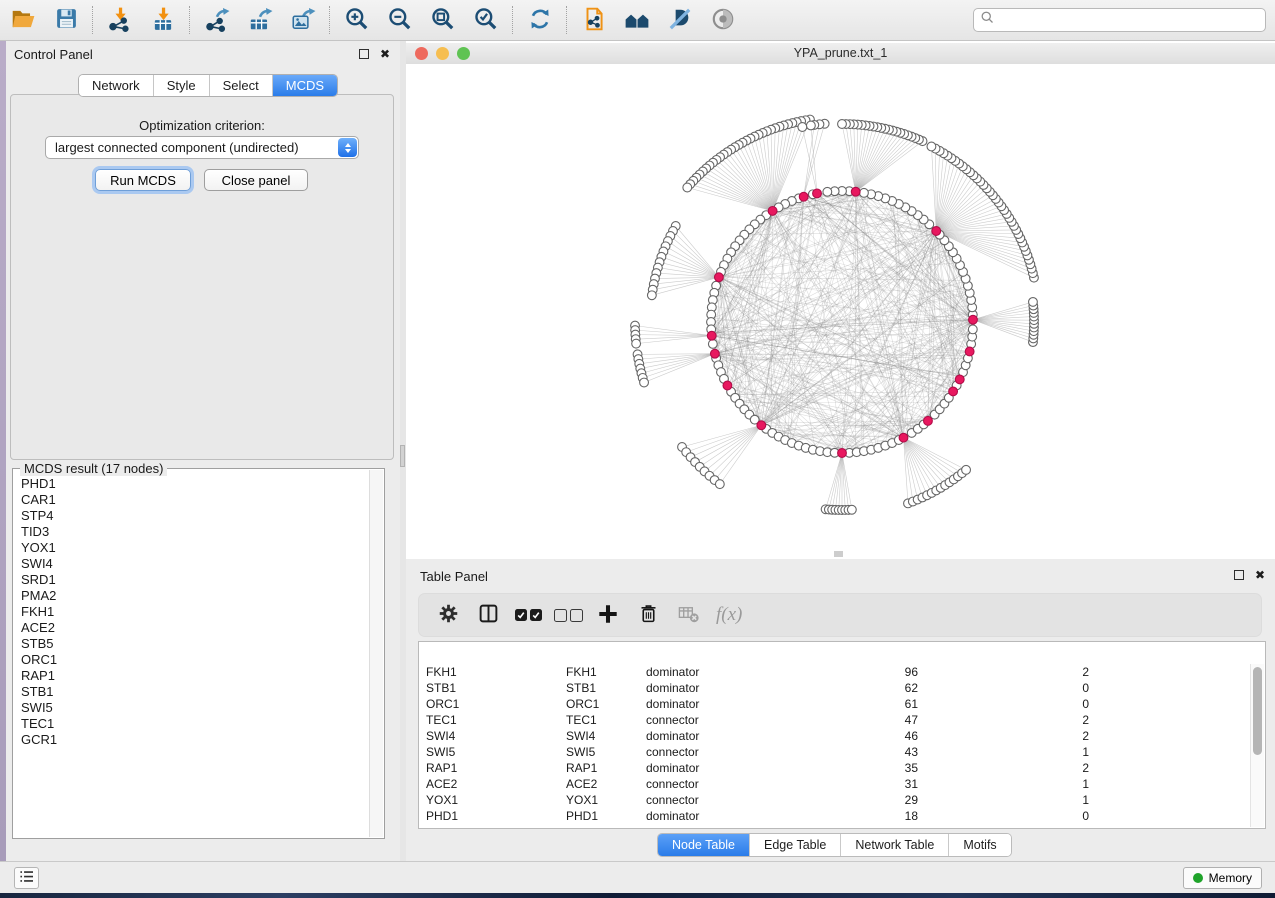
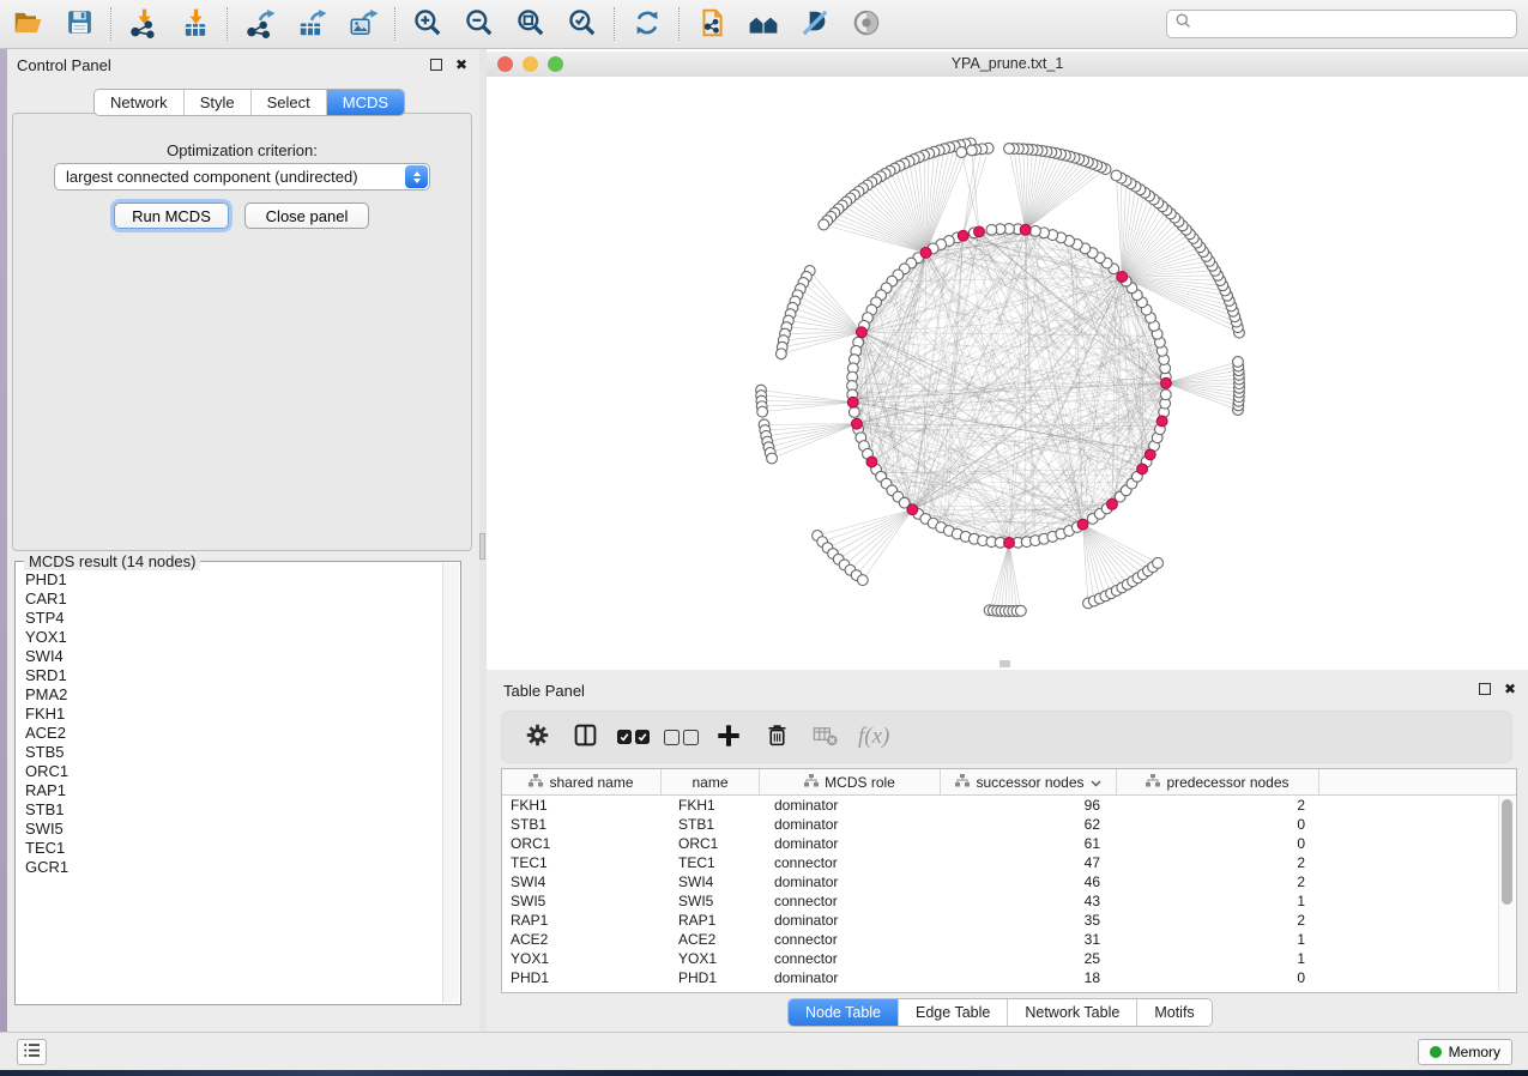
  Control Panel
  ✖
  Network
  Style
  Select
  MCDS
  Optimization criterion:
  largest connected component (undirected)
  Run MCDS
  Close panel
- MCDS result (17 nodes)
+ MCDS result (14 nodes)
  PHD1
  CAR1
  STP4
- TID3
  YOX1
  SWI4
  SRD1
  PMA2
  FKH1
  ACE2
  STB5
  ORC1
  RAP1
  STB1
  SWI5
  TEC1
  GCR1
  YPA_prune.txt_1
  Table Panel
  ✖
  f(x)
+ shared name
+ name
+ MCDS role
+ successor nodes
+ predecessor nodes
  FKH1
  FKH1
  dominator
  96
  2
  STB1
  STB1
  dominator
  62
  0
  ORC1
  ORC1
  dominator
  61
  0
  TEC1
  TEC1
  connector
  47
  2
  SWI4
  SWI4
  dominator
  46
  2
  SWI5
  SWI5
  connector
  43
  1
  RAP1
  RAP1
  dominator
  35
  2
  ACE2
  ACE2
  connector
  31
  1
  YOX1
  YOX1
  connector
- 29
+ 25
  1
  PHD1
  PHD1
  dominator
  18
  0
  Node Table
  Edge Table
  Network Table
  Motifs
  Memory
